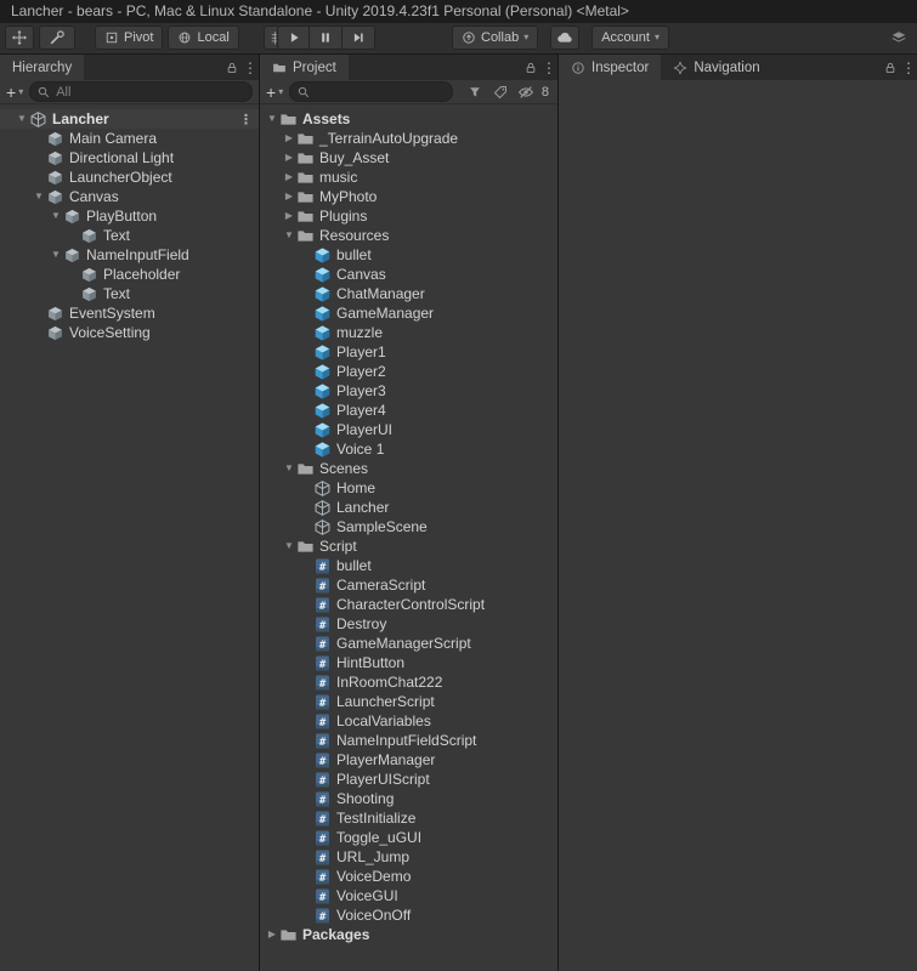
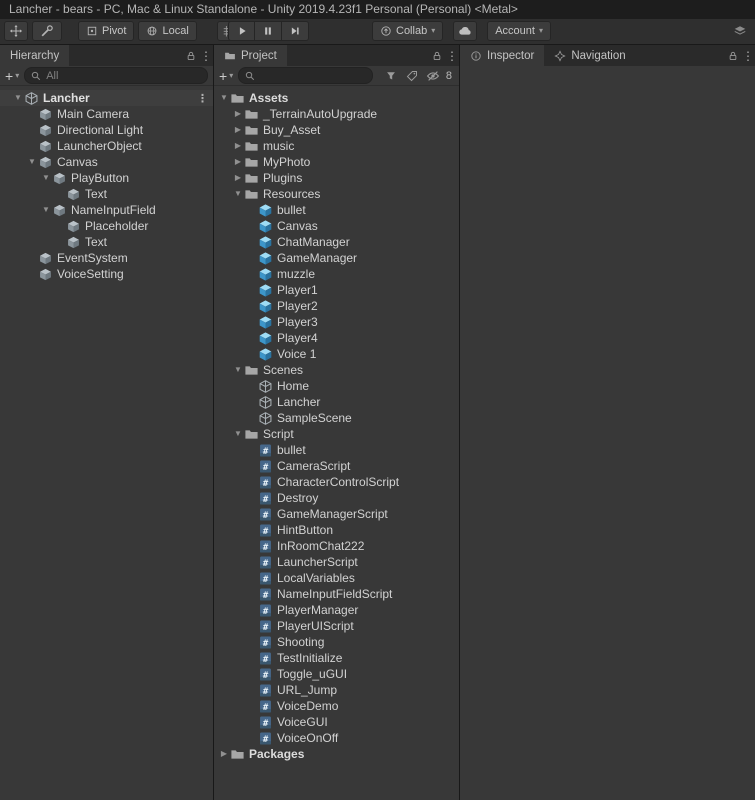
  Lancher - bears - PC, Mac & Linux Standalone - Unity 2019.4.23f1 Personal (Personal) <Metal>
  Pivot
  Local
  Collab
  ▾
  Account
  ▾
  Hierarchy
  ⋮
  +
  ▾
  All
  ▼
  Lancher
  ⋮
  Main Camera
  Directional Light
  LauncherObject
  ▼
  Canvas
  ▼
  PlayButton
  Text
  ▼
  NameInputField
  Placeholder
  Text
  EventSystem
  VoiceSetting
  Project
  ⋮
  +
  ▾
  8
  ▼
  Assets
  ▶
  _TerrainAutoUpgrade
  ▶
  Buy_Asset
  ▶
  music
  ▶
  MyPhoto
  ▶
  Plugins
  ▼
  Resources
  bullet
  Canvas
  ChatManager
  GameManager
  muzzle
  Player1
  Player2
  Player3
  Player4
- PlayerUI
  Voice 1
  ▼
  Scenes
  Home
  Lancher
  SampleScene
  ▼
  Script
  #
  bullet
  #
  CameraScript
  #
  CharacterControlScript
  #
  Destroy
  #
  GameManagerScript
  #
  HintButton
  #
  InRoomChat222
  #
  LauncherScript
  #
  LocalVariables
  #
  NameInputFieldScript
  #
  PlayerManager
  #
  PlayerUIScript
  #
  Shooting
  #
  TestInitialize
  #
  Toggle_uGUI
  #
  URL_Jump
  #
  VoiceDemo
  #
  VoiceGUI
  #
  VoiceOnOff
  ▶
  Packages
  Inspector
  Navigation
  ⋮
